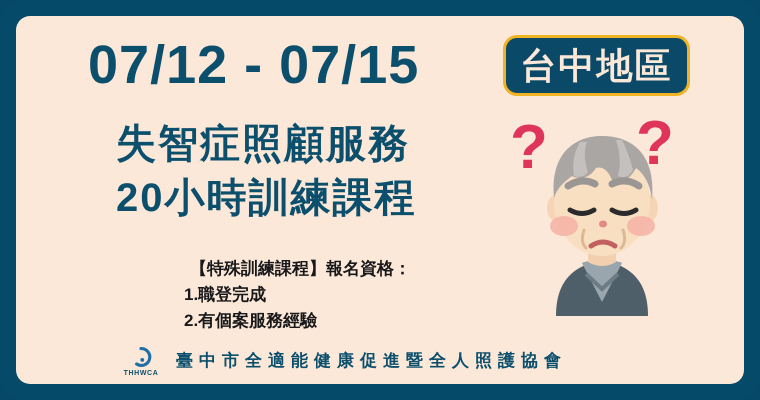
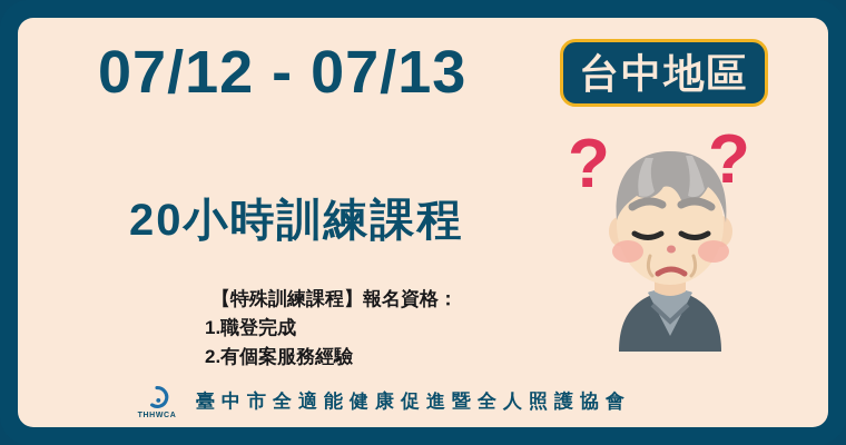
- 07/12 - 07/15
+ 07/12 - 07/13
  台中地區
- 失智症照顧服務
  20小時訓練課程
  【特殊訓練課程】報名資格：
  1.職登完成
  2.有個案服務經驗
  臺中市全適能健康促進暨全人照護協會
  ?
  ?
